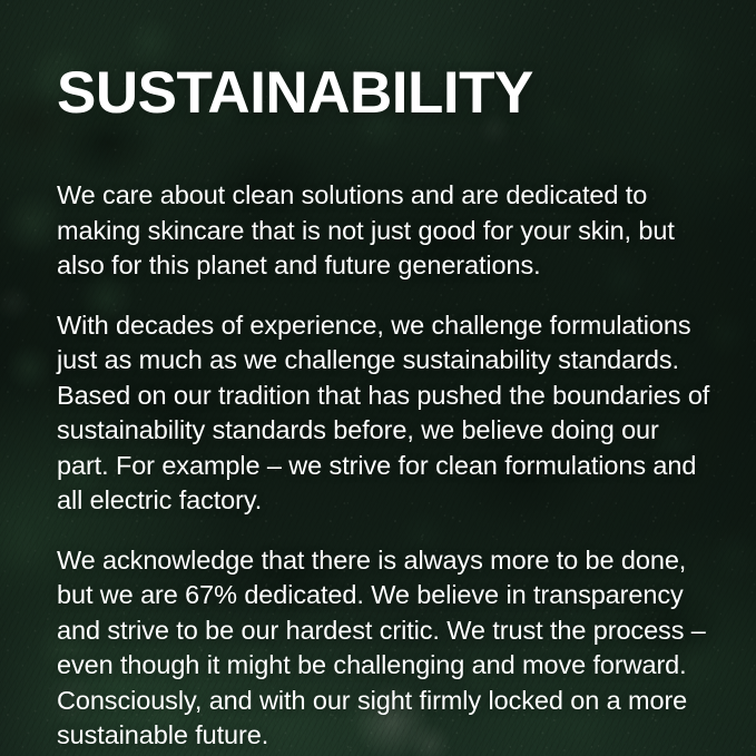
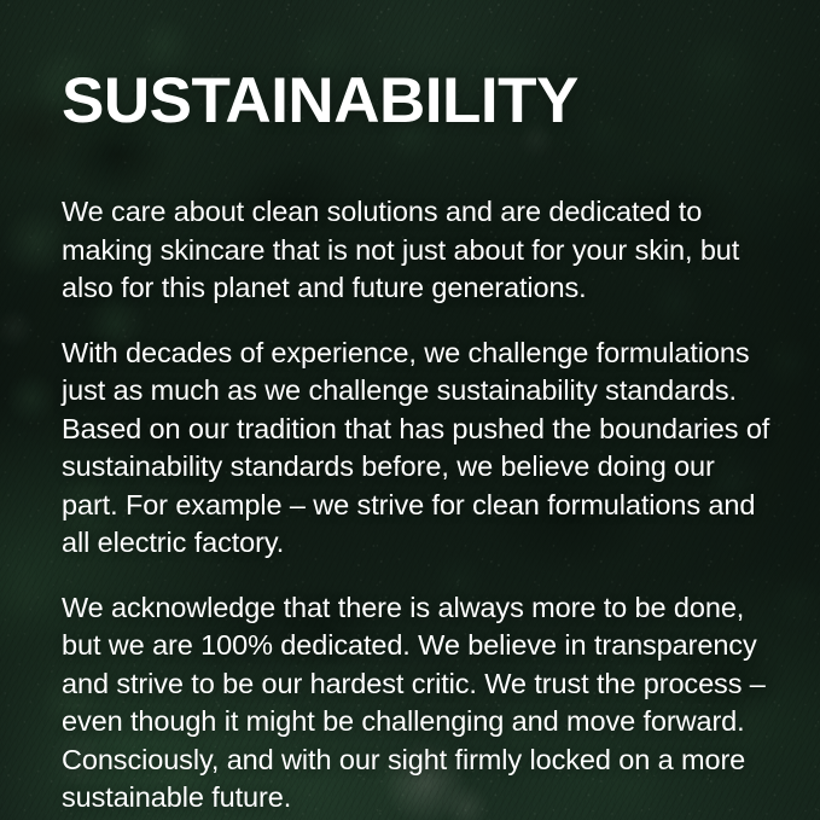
  SUSTAINABILITY
- We care about clean solutions and are dedicated to making skincare that is not just good for your skin, but also for this planet and future generations.
+ We care about clean solutions and are dedicated to making skincare that is not just about for your skin, but also for this planet and future generations.
  With decades of experience, we challenge formulations just as much as we challenge sustainability standards. Based on our tradition that has pushed the boundaries of sustainability standards before, we believe doing our part. For example – we strive for clean formulations and all electric factory.
- We acknowledge that there is always more to be done, but we are 67% dedicated. We believe in transparency and strive to be our hardest critic. We trust the process – even though it might be challenging and move forward. Consciously, and with our sight firmly locked on a more sustainable future.
+ We acknowledge that there is always more to be done, but we are 100% dedicated. We believe in transparency and strive to be our hardest critic. We trust the process – even though it might be challenging and move forward. Consciously, and with our sight firmly locked on a more sustainable future.
